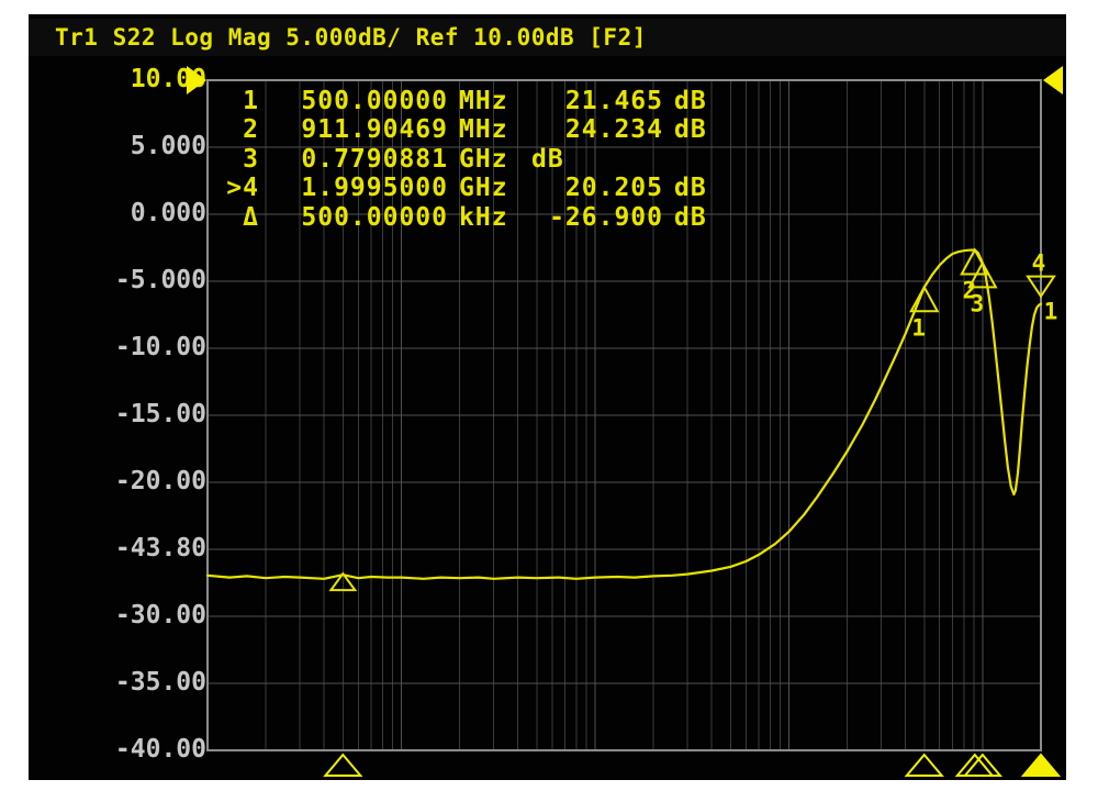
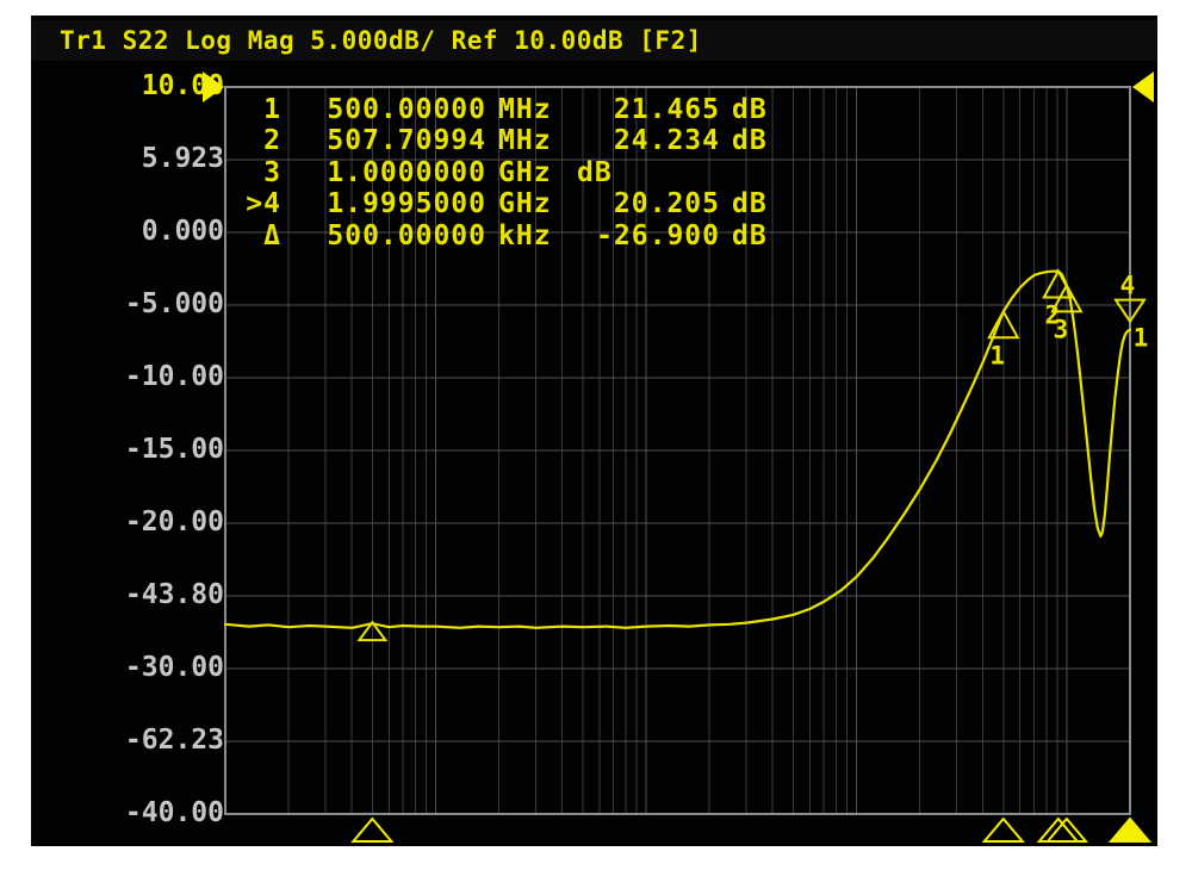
  Tr1 S22 Log Mag 5.000dB/ Ref 10.00dB [F2]
  10.0
- 5.000
+ 5.923
  0.000
  -5.000
  -10.00
  -15.00
  -20.00
  -43.80
  -30.00
- -35.00
+ -62.23
  -40.00
  1
  2
  3
  4
  1
  1
  500.00000
  MHz
  21.465
  dB
  2
- 911.90469
+ 507.70994
  MHz
  24.234
  dB
  3
- 0.7790881
+ 1.0000000
  GHz
  dB
  >4
  1.9995000
  GHz
  20.205
  dB
  Δ
  500.00000
  kHz
  -26.900
  dB
